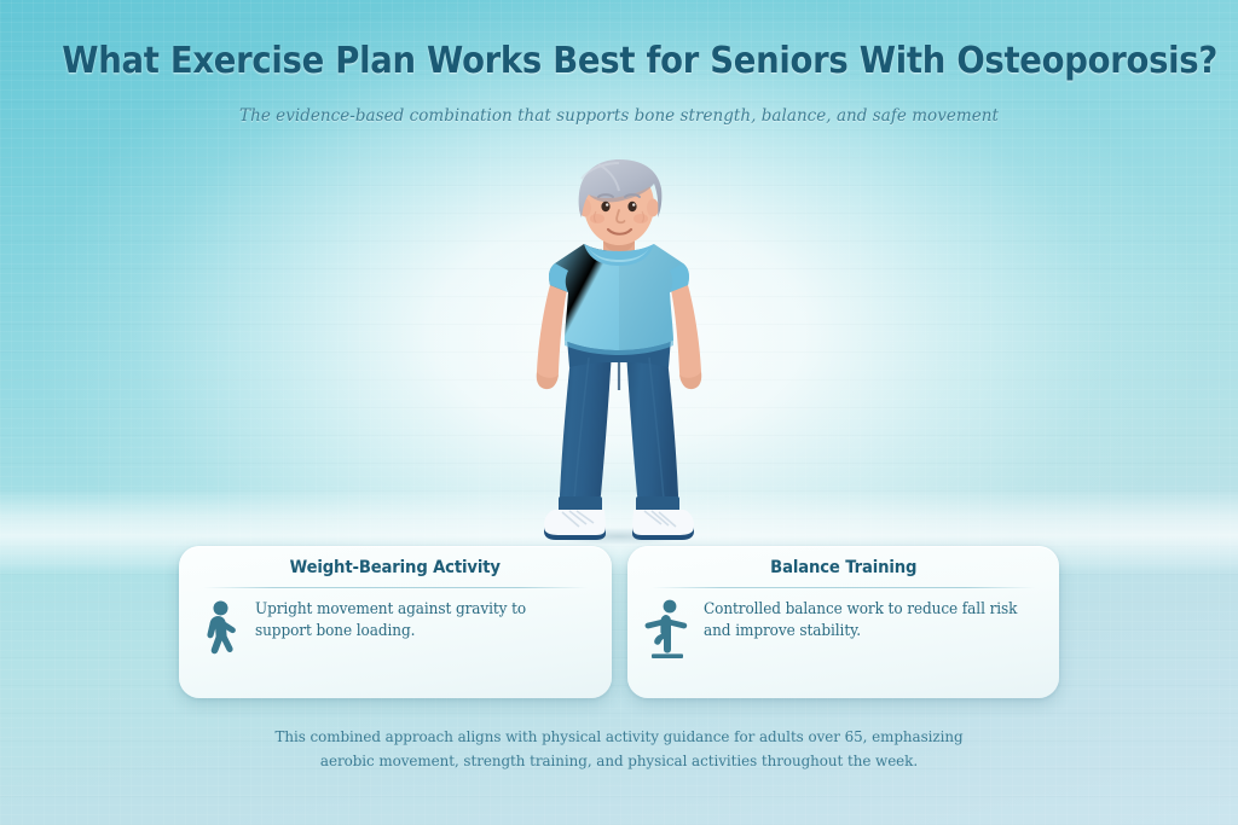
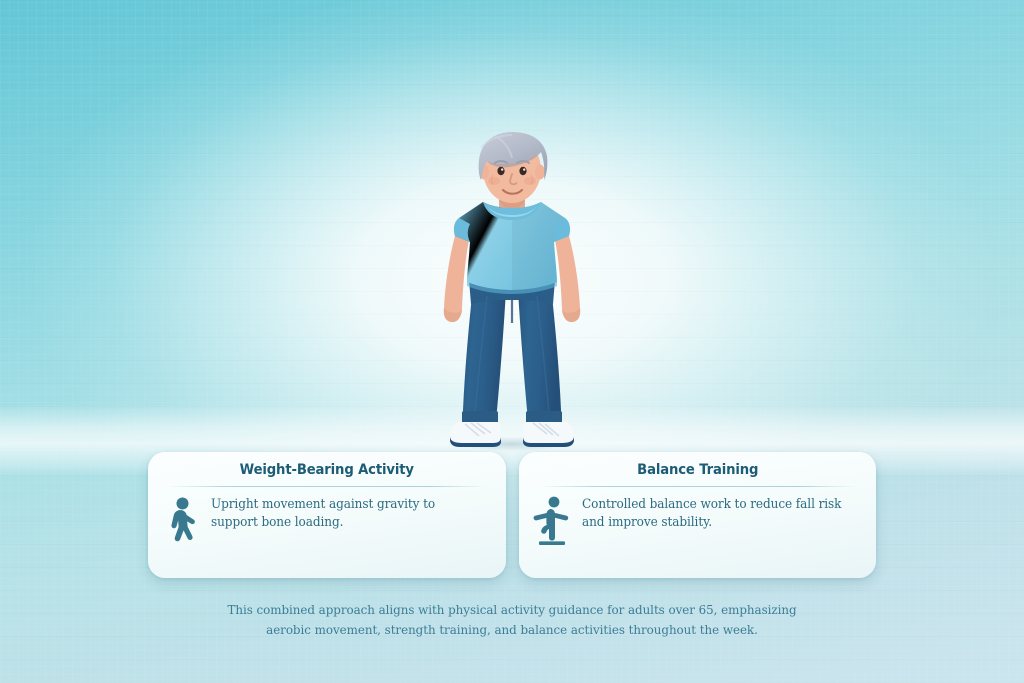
- What Exercise Plan Works Best for Seniors With Osteoporosis?
- The evidence-based combination that supports bone strength, balance, and safe movement
  Weight-Bearing Activity
  Upright movement against gravity to support bone loading.
  Balance Training
  Controlled balance work to reduce fall risk and improve stability.
  This combined approach aligns with physical activity guidance for adults over 65, emphasizing
- aerobic movement, strength training, and physical activities throughout the week.
+ aerobic movement, strength training, and balance activities throughout the week.
